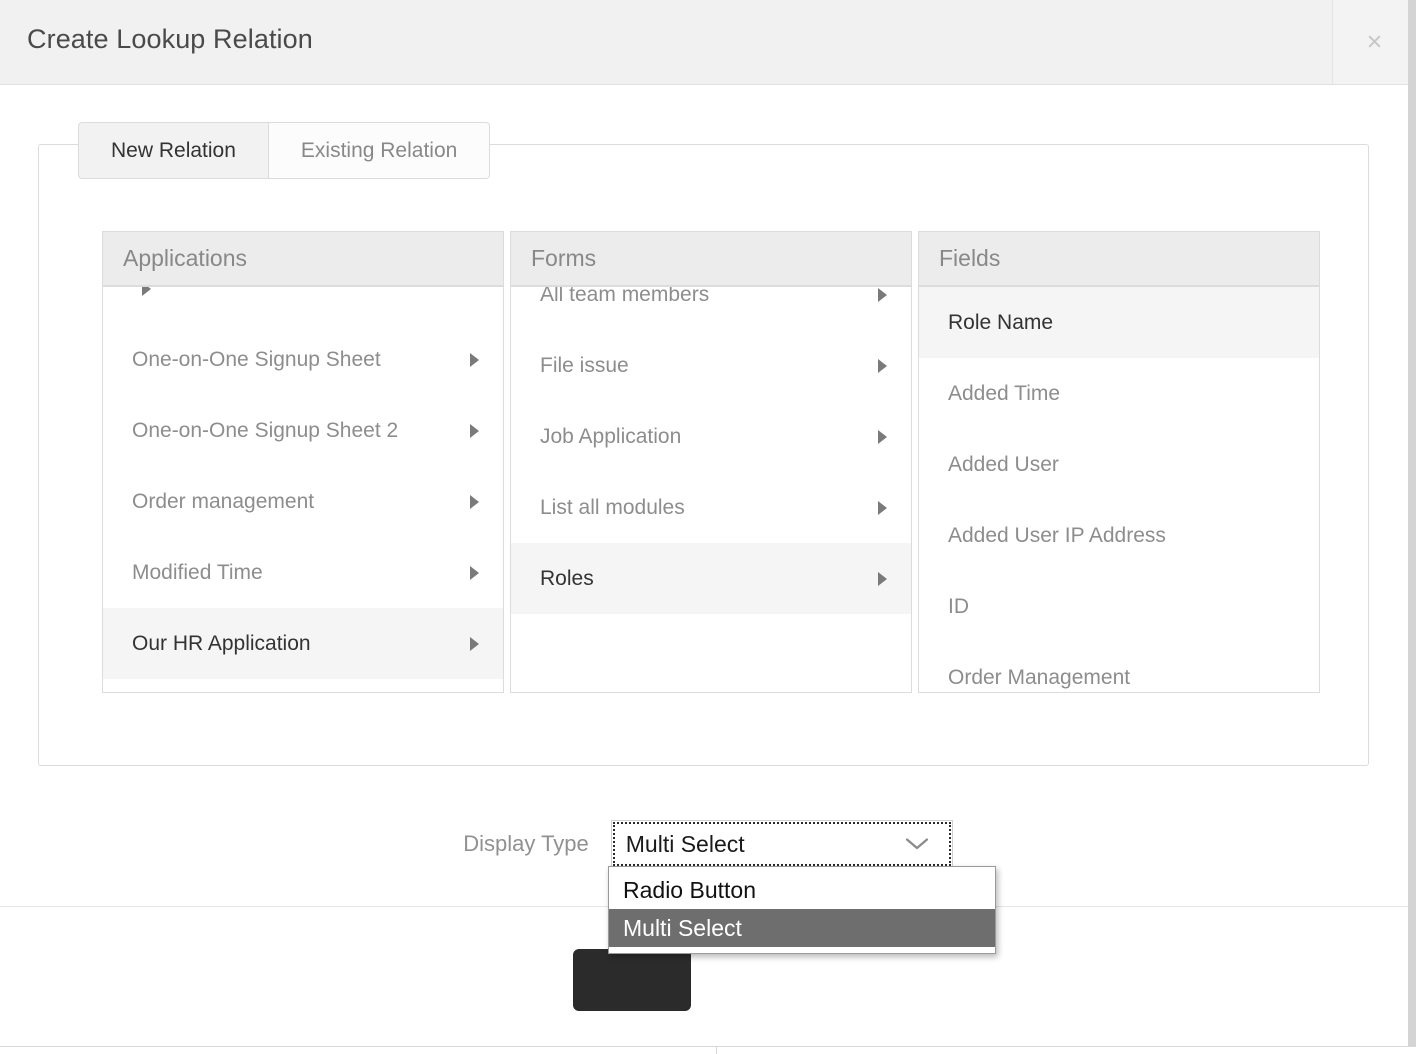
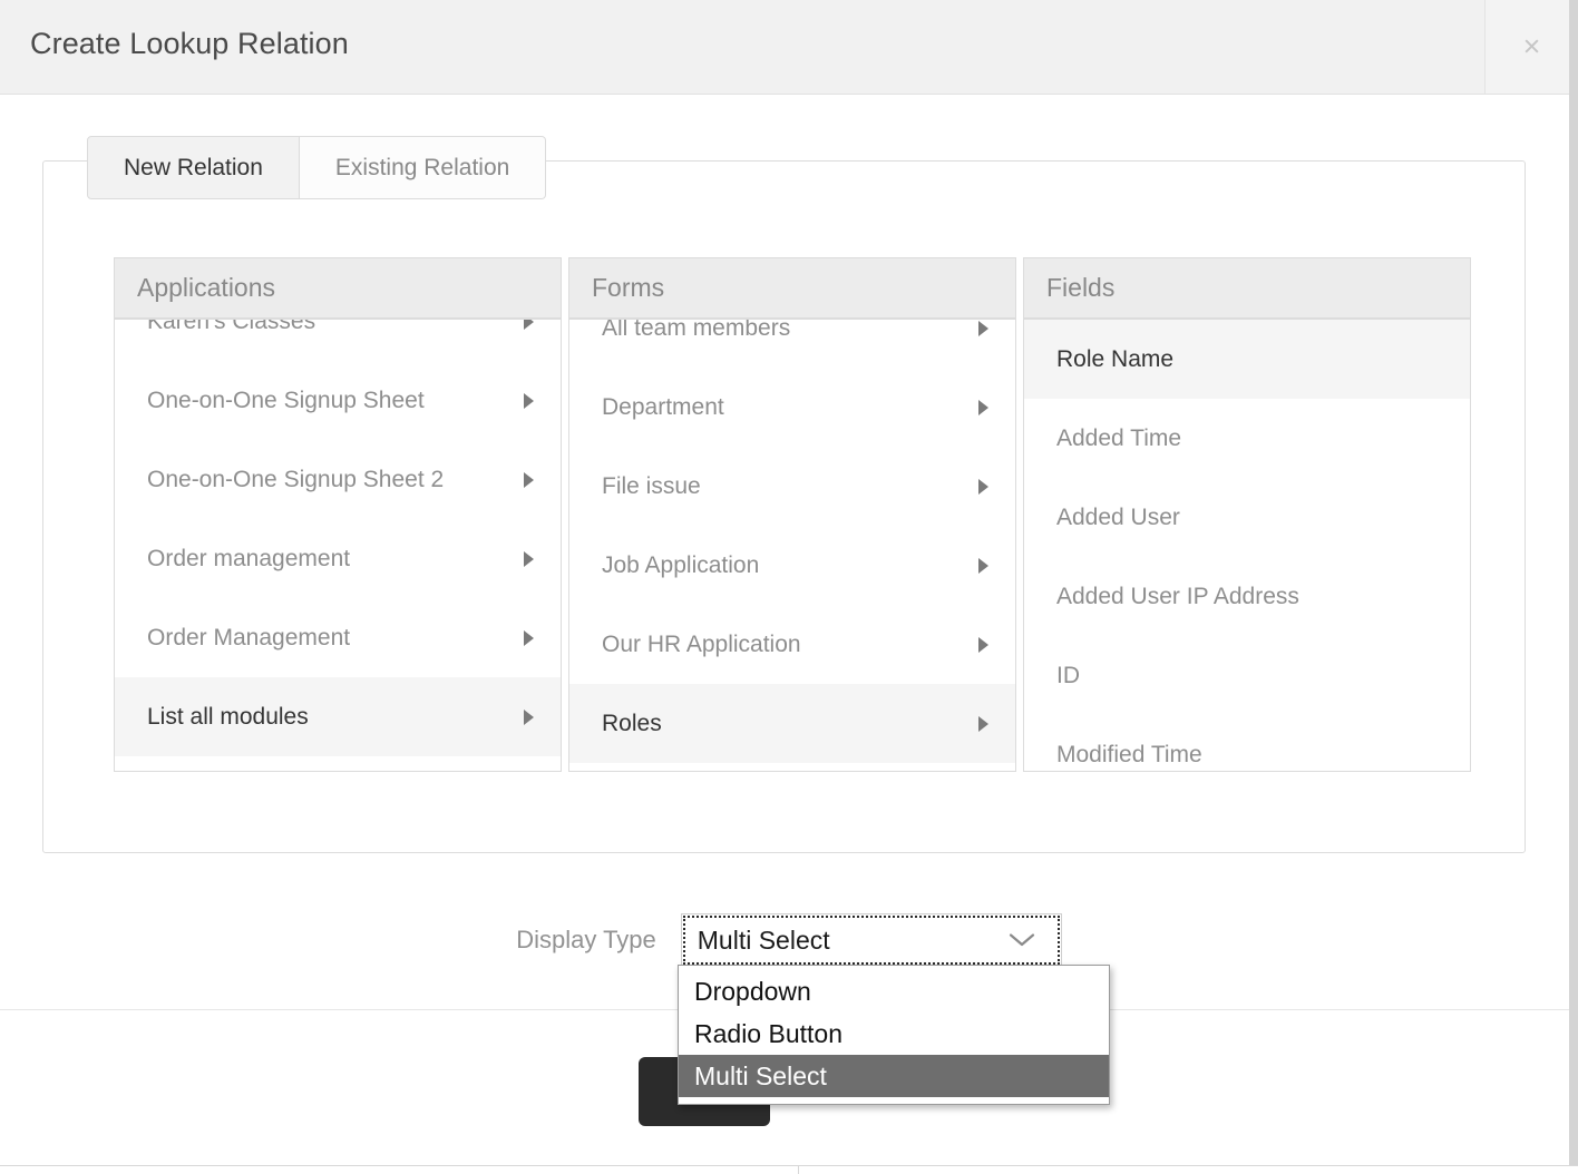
  Create Lookup Relation
  ×
+ Karen's Classes
  One-on-One Signup Sheet
  One-on-One Signup Sheet 2
  Order management
- Modified Time
+ Order Management
- Our HR Application
+ List all modules
  Applications
  All team members
+ Department
  File issue
  Job Application
- List all modules
+ Our HR Application
  Roles
  Forms
  Role Name
  Added Time
  Added User
  Added User IP Address
  ID
- Order Management
+ Modified Time
  Fields
  New Relation
  Existing Relation
  Display Type
  Multi Select
+ Dropdown
  Radio Button
  Multi Select
